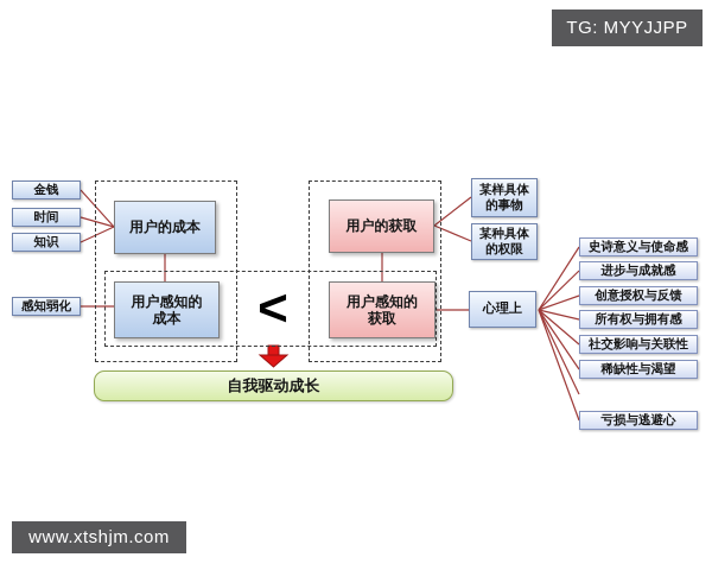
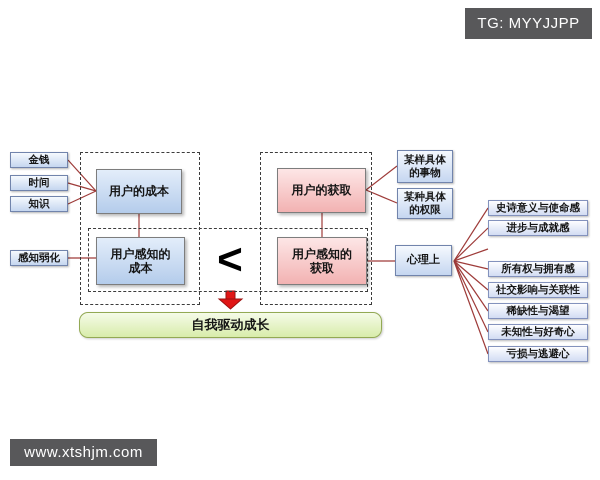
  金钱
  时间
  知识
  感知弱化
  用户的成本
  用户感知的成本
  <
  用户的获取
  用户感知的获取
  某样具体
  的事物
  某种具体
  的权限
  心理上
  史诗意义与使命感
  进步与成就感
- 创意授权与反馈
  所有权与拥有感
  社交影响与关联性
  稀缺性与渴望
+ 未知性与好奇心
  亏损与逃避心
  自我驱动成长
  TG: MYYJJPP
  www.xtshjm.com
